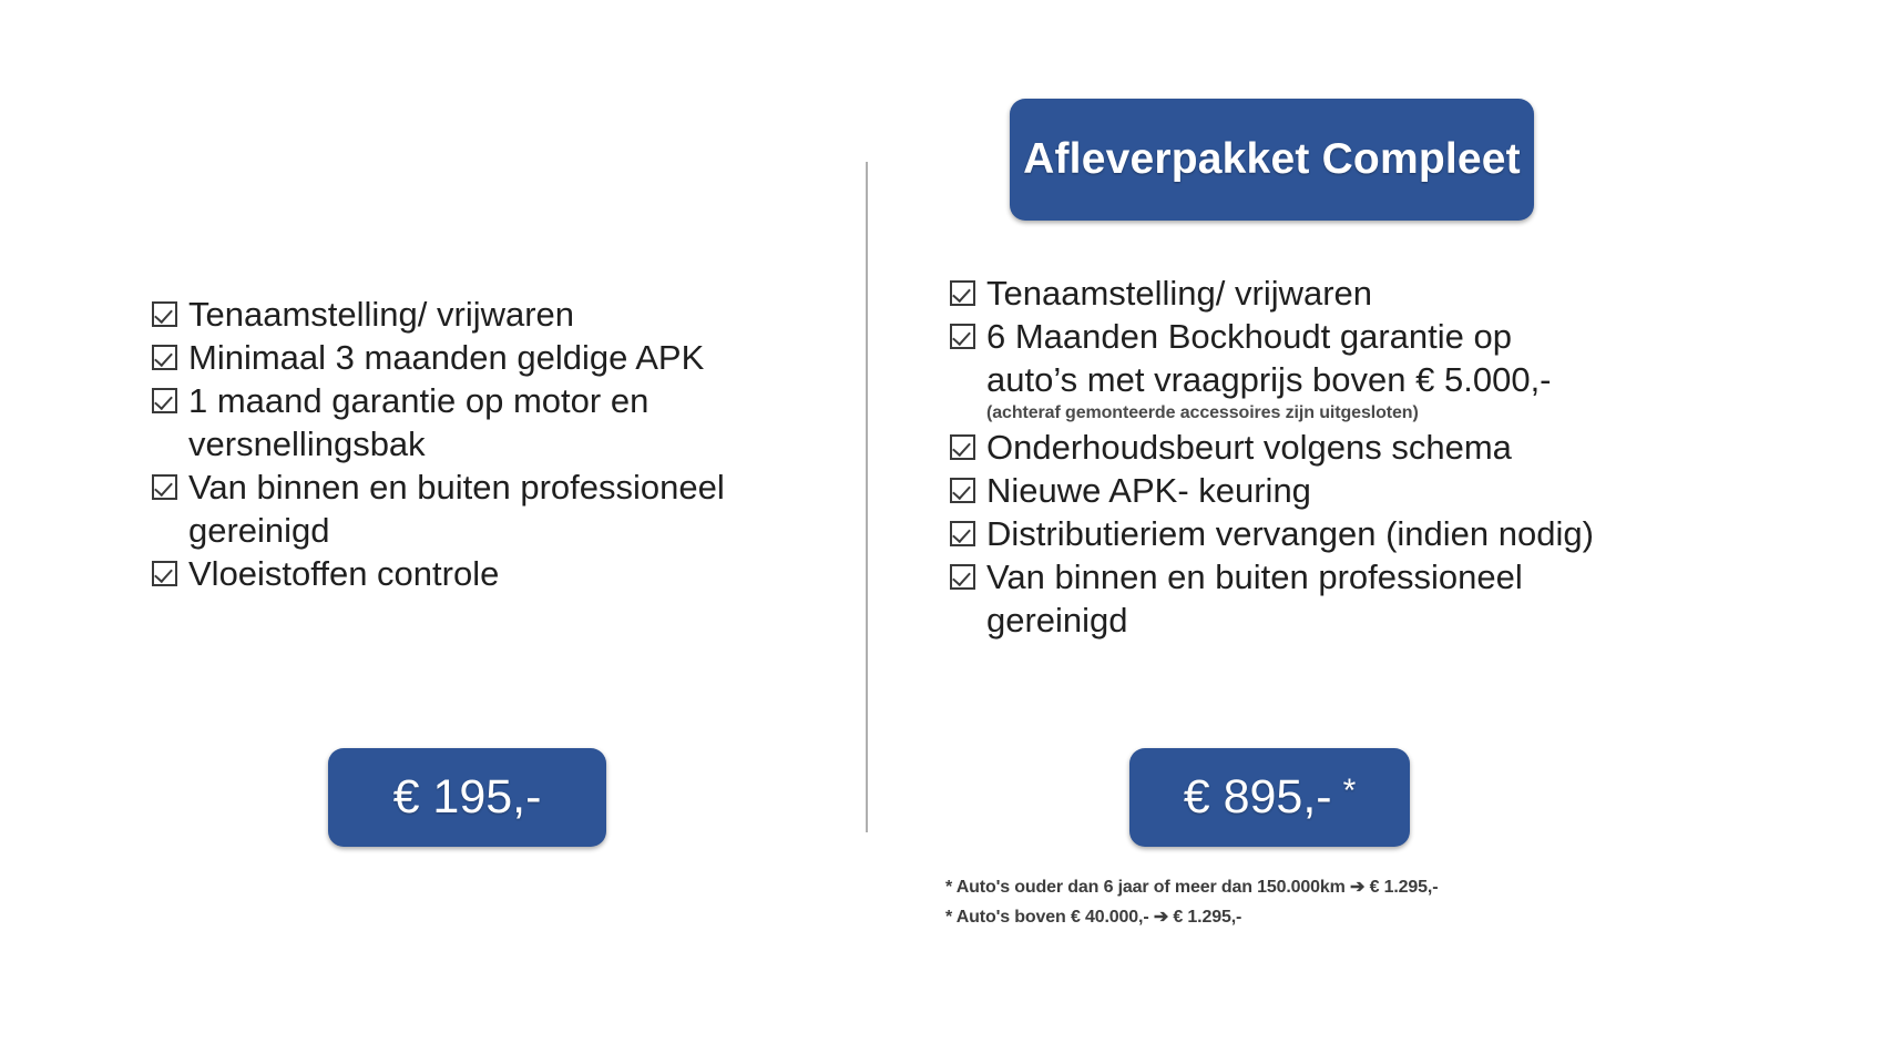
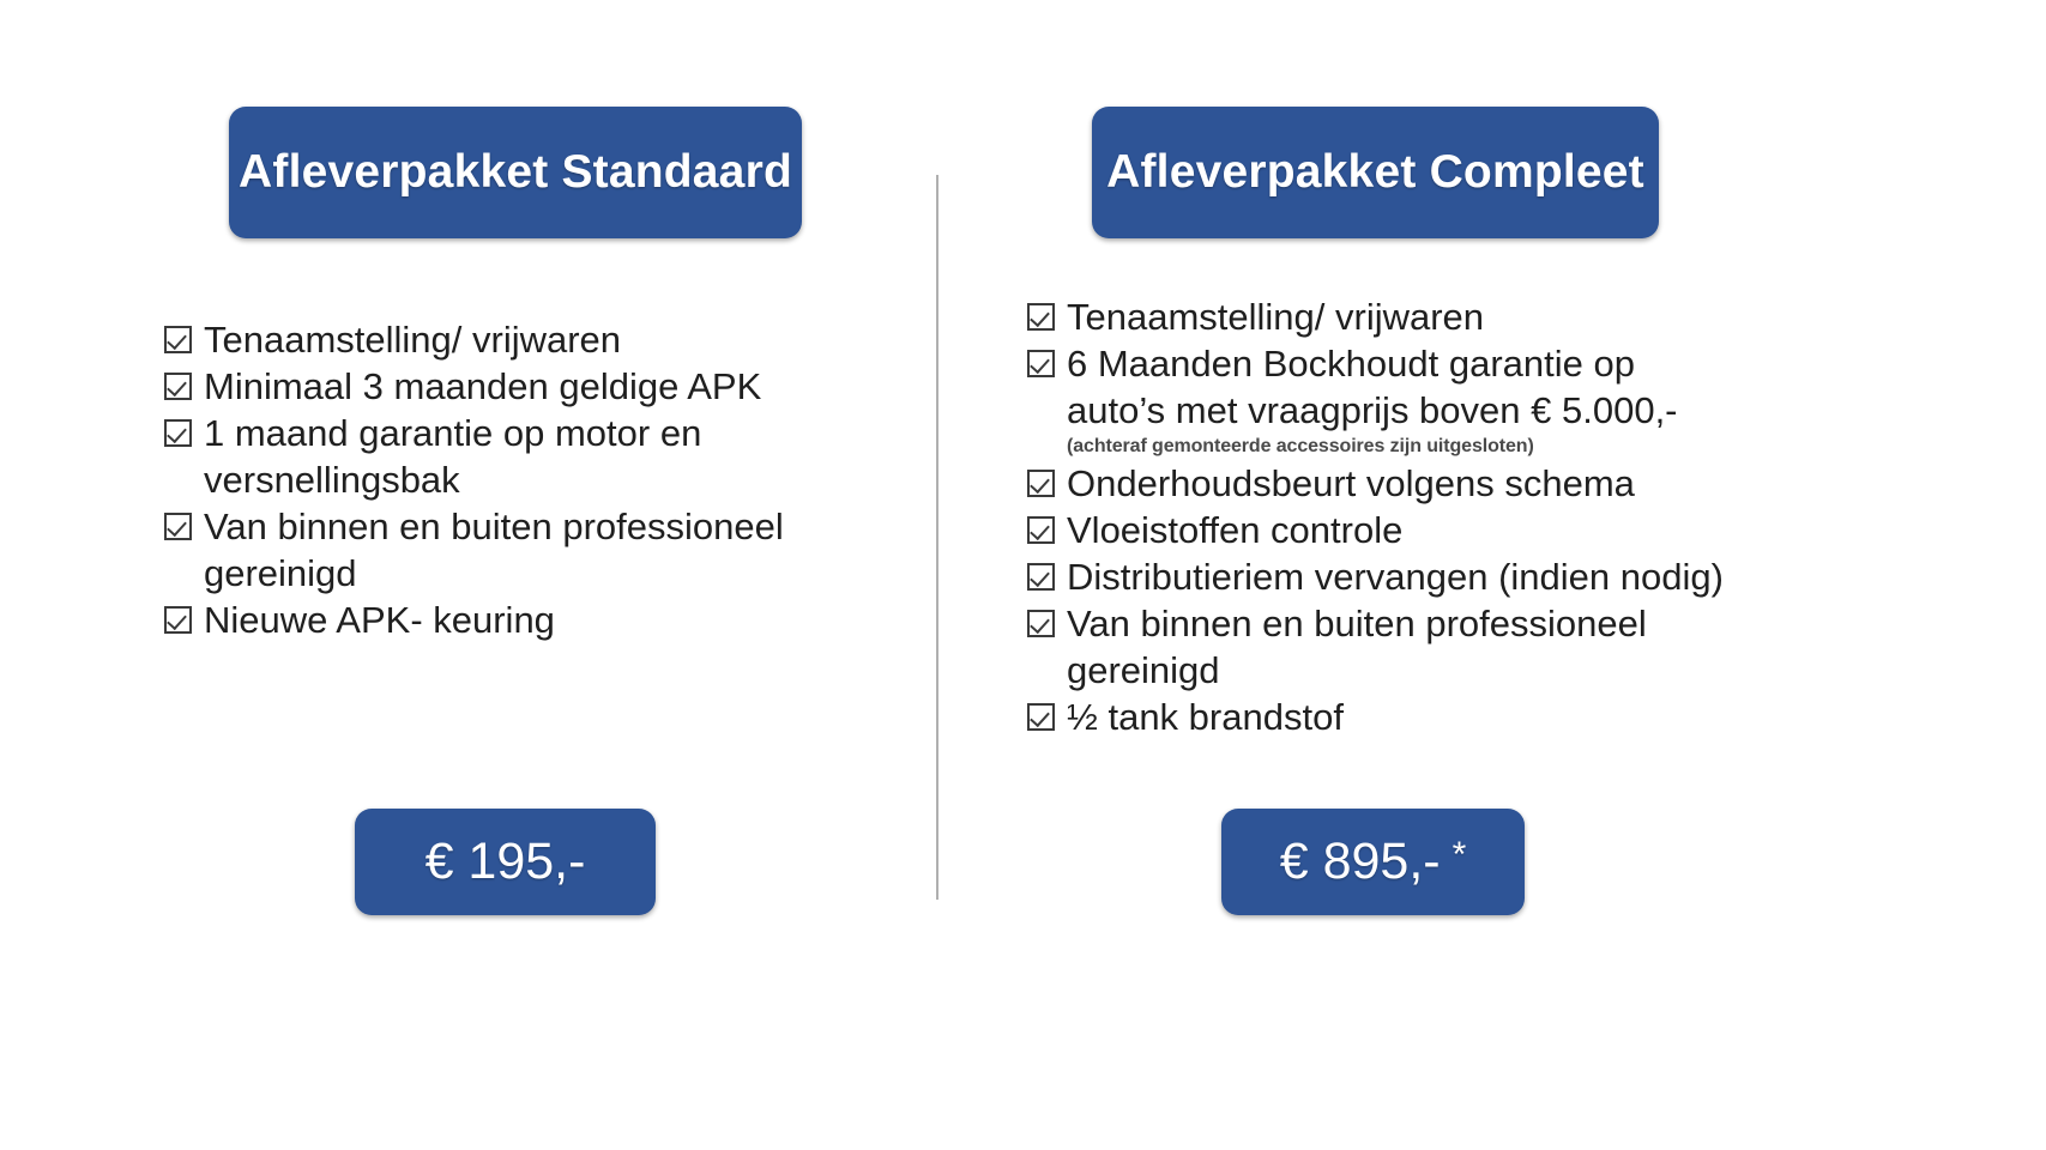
+ Afleverpakket Standaard
  Afleverpakket Compleet
  Tenaamstelling/ vrijwaren
  Minimaal 3 maanden geldige APK
  1 maand garantie op motor en
  versnellingsbak
  Van binnen en buiten professioneel
  gereinigd
- Vloeistoffen controle
+ Nieuwe APK- keuring
  Tenaamstelling/ vrijwaren
  6 Maanden Bockhoudt garantie op
  auto’s met vraagprijs boven € 5.000,-
  (achteraf gemonteerde accessoires zijn uitgesloten)
  Onderhoudsbeurt volgens schema
- Nieuwe APK- keuring
+ Vloeistoffen controle
  Distributieriem vervangen (indien nodig)
  Van binnen en buiten professioneel
  gereinigd
+ ½ tank brandstof
  € 195,-
  € 895,-
  *
- * Auto's ouder dan 6 jaar of meer dan 150.000km ➔ € 1.295,-
- * Auto's boven € 40.000,- ➔ € 1.295,-
